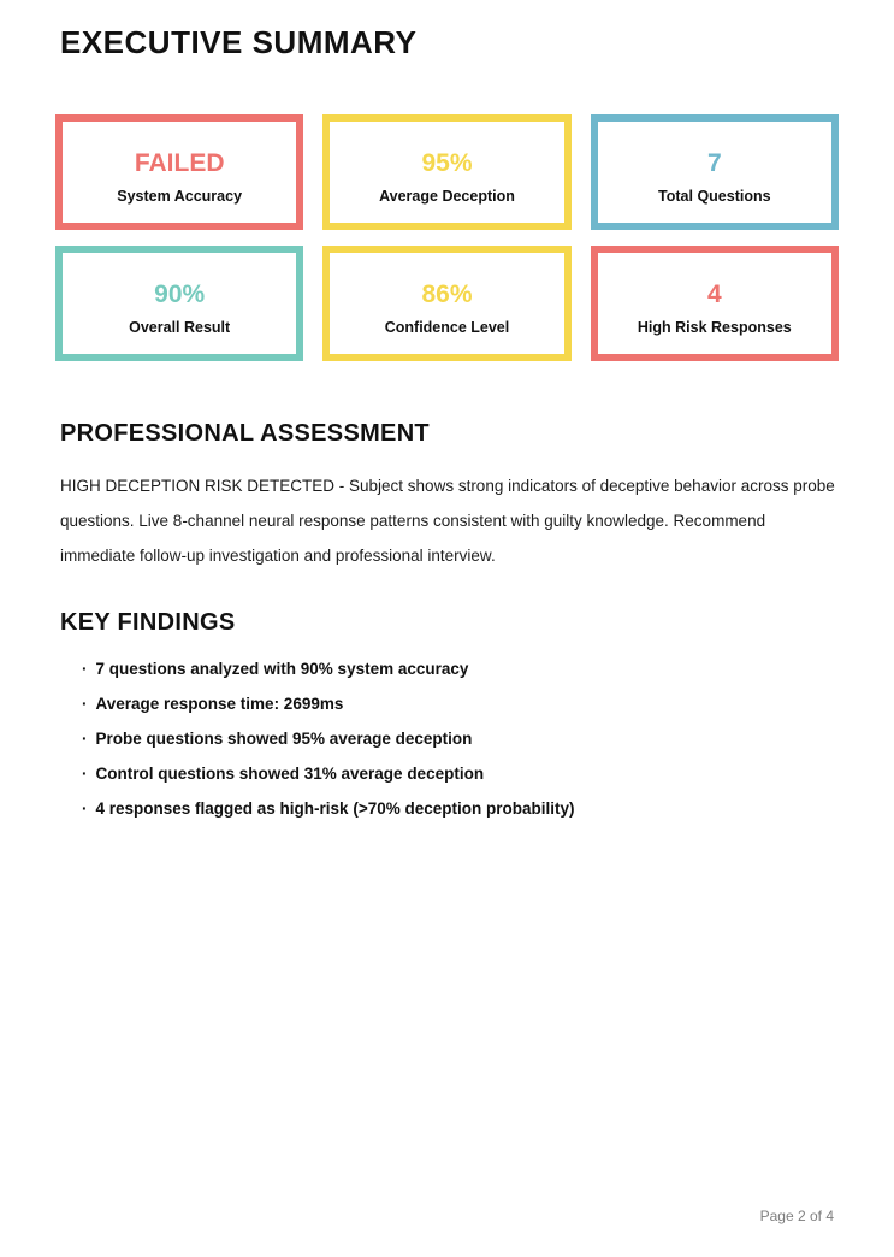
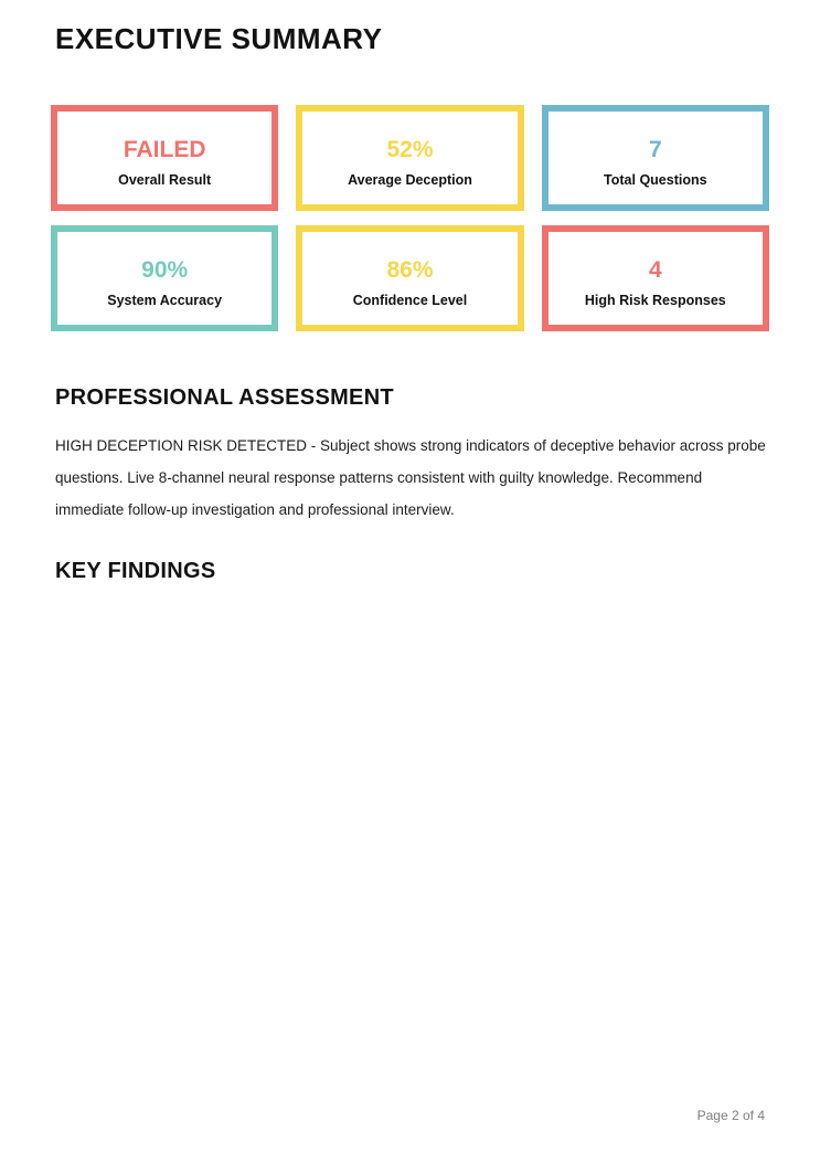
  EXECUTIVE SUMMARY
  FAILED
- System Accuracy
+ Overall Result
- 95%
+ 52%
  Average Deception
  7
  Total Questions
  90%
- Overall Result
+ System Accuracy
  86%
  Confidence Level
  4
  High Risk Responses
  PROFESSIONAL ASSESSMENT
  HIGH DECEPTION RISK DETECTED - Subject shows strong indicators of deceptive behavior across probe questions. Live 8-channel neural response patterns consistent with guilty knowledge. Recommend immediate follow-up investigation and professional interview.
  KEY FINDINGS
- 7 questions analyzed with 90% system accuracy
- Average response time: 2699ms
- Probe questions showed 95% average deception
- Control questions showed 31% average deception
- 4 responses flagged as high-risk (>70% deception probability)
  Page 2 of 4
